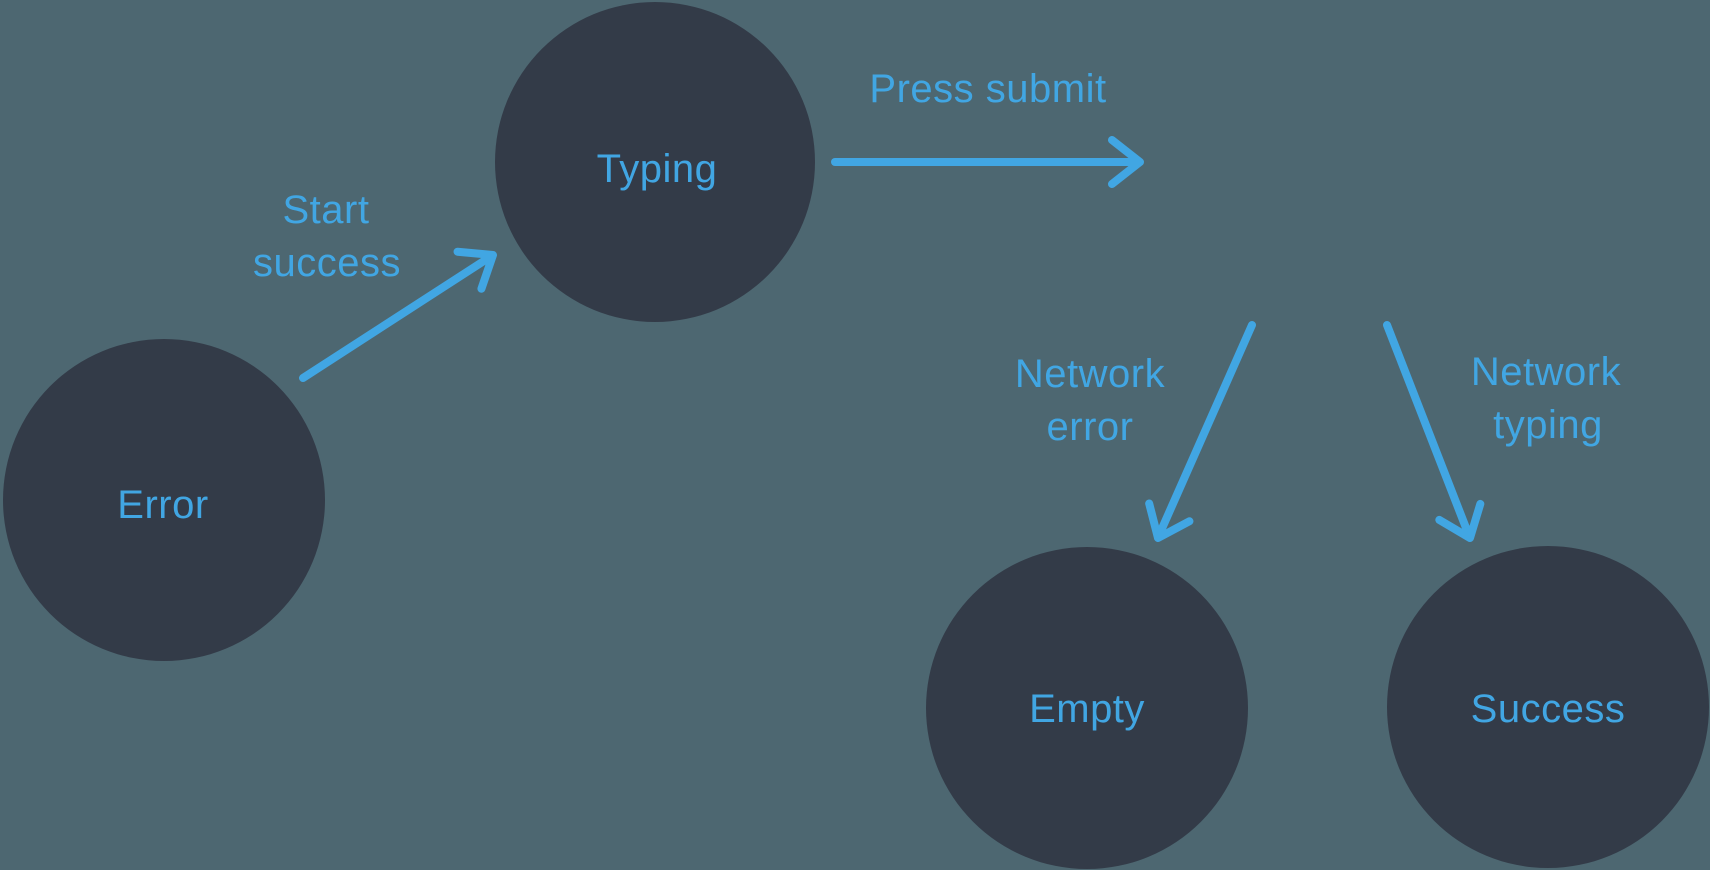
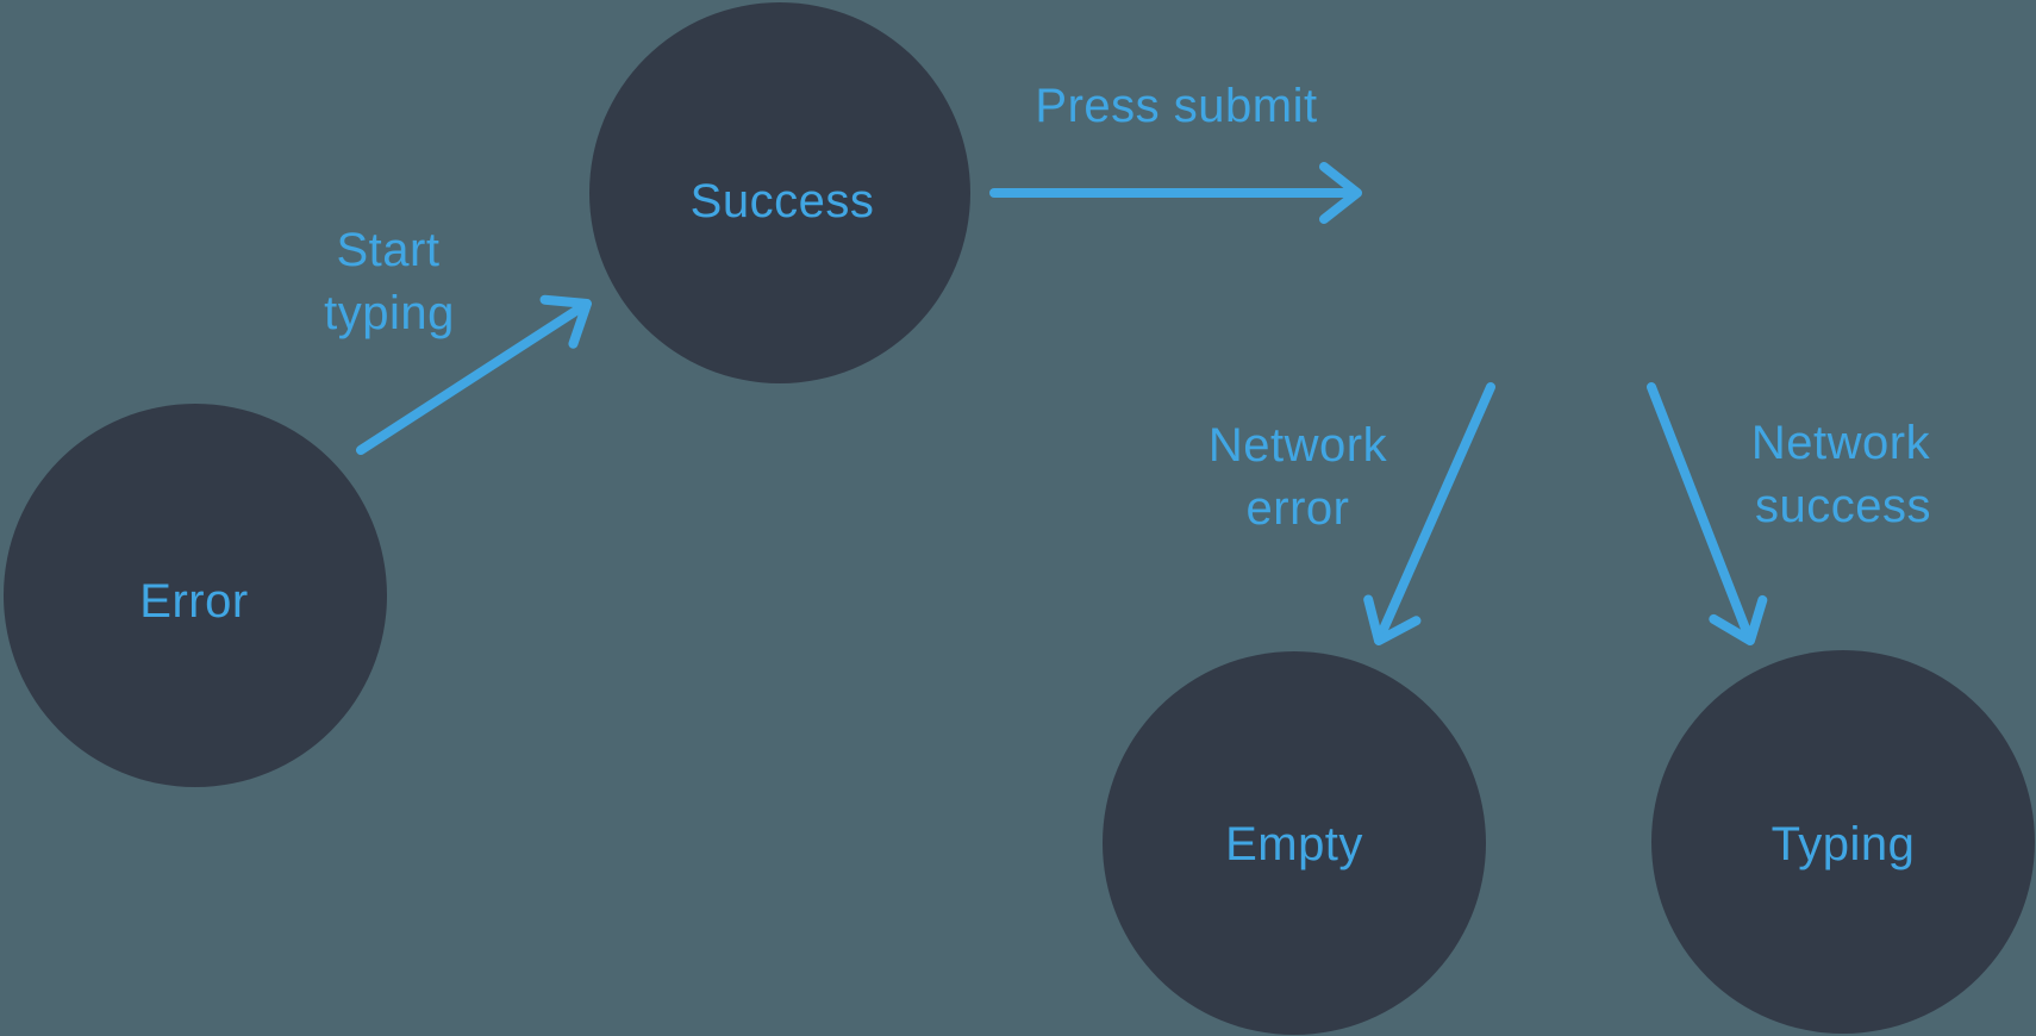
  Start
- success
+ typing
  Press submit
  Network
  error
  Network
- typing
+ success
  Error
- Typing
+ Success
  Empty
- Success
+ Typing
